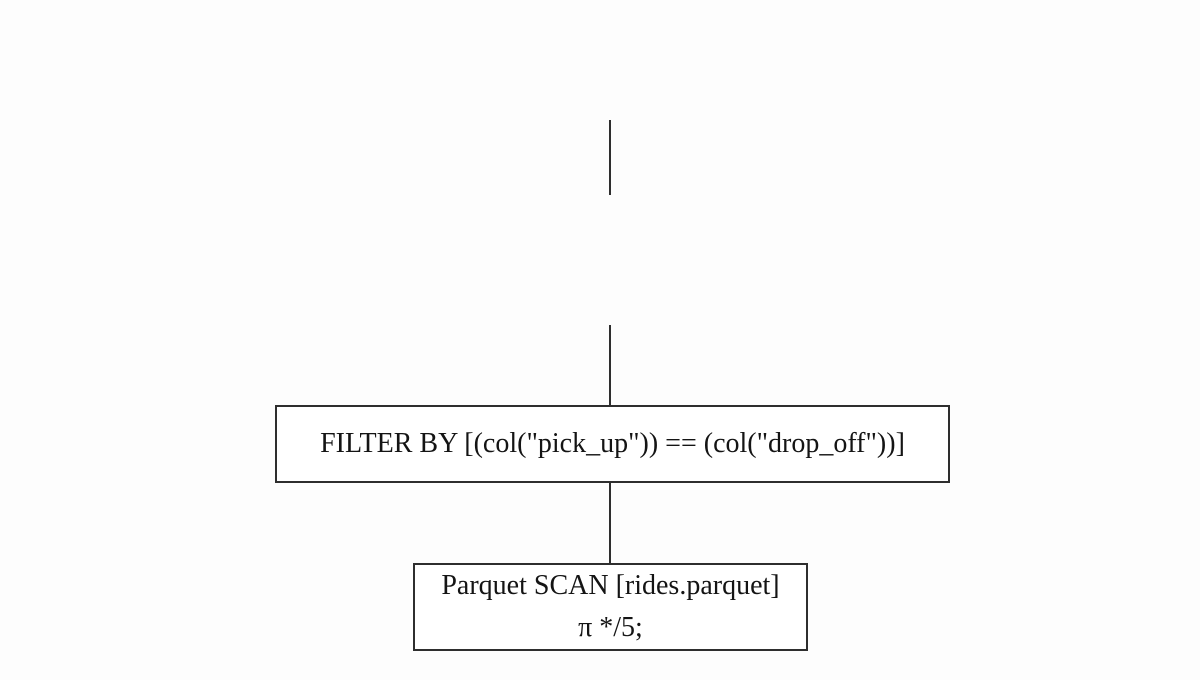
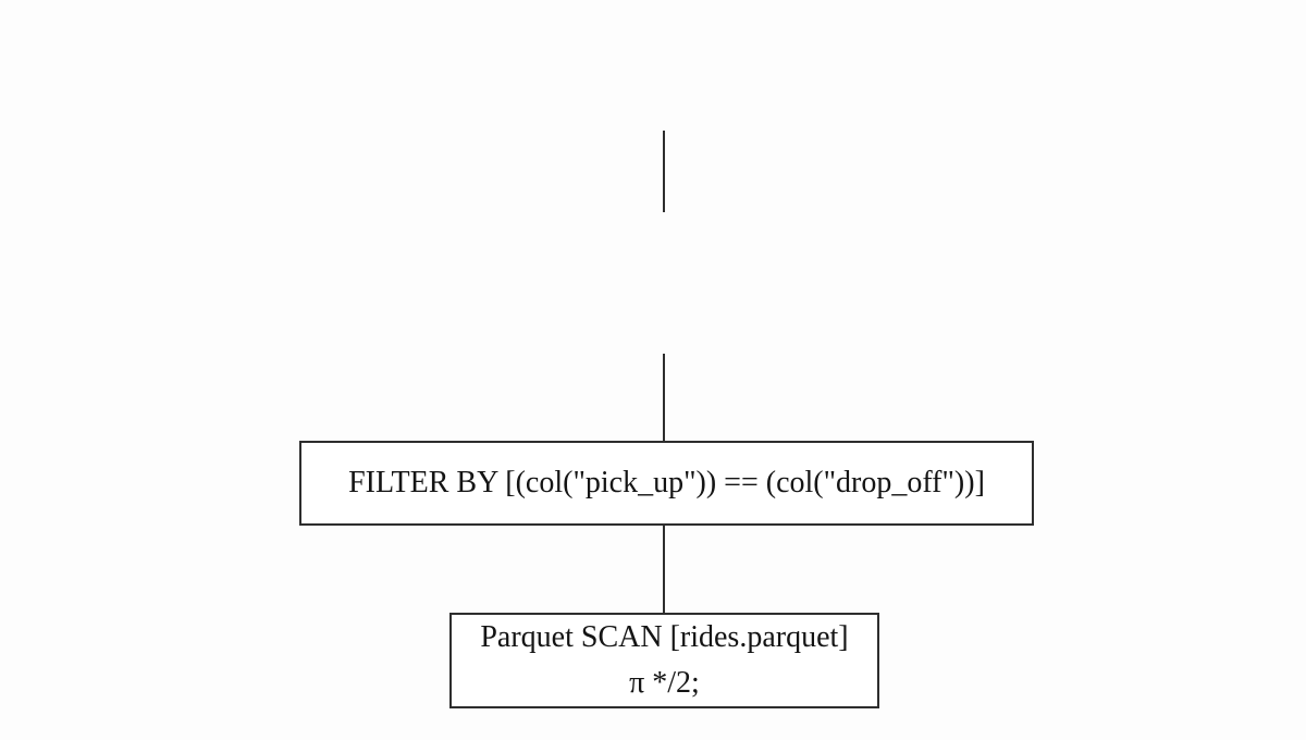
  FILTER BY [(col("pick_up")) == (col("drop_off"))]
  Parquet SCAN [rides.parquet]
- π */5;
+ π */2;
